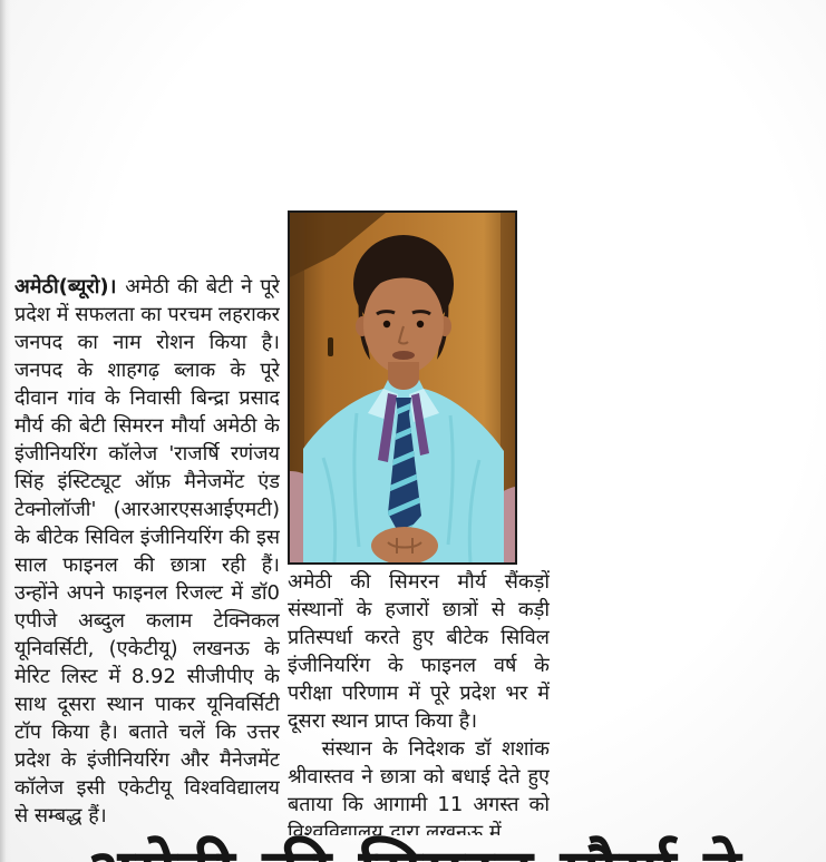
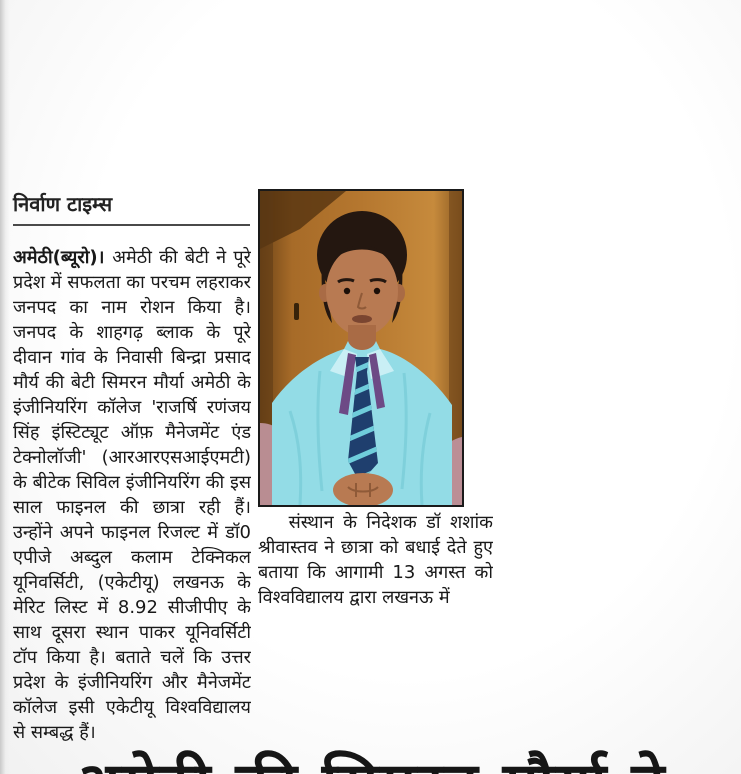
+ निर्वाण टाइम्स
  अमेठी(ब्यूरो)। अमेठी की बेटी ने पूरे प्रदेश में सफलता का परचम लहराकर जनपद का नाम रोशन किया है। जनपद के शाहगढ़ ब्लाक के पूरे दीवान गांव के निवासी बिन्द्रा प्रसाद मौर्य की बेटी सिमरन मौर्या अमेठी के इंजीनियरिंग कॉलेज 'राजर्षि रणंजय सिंह इंस्टिट्यूट ऑफ़ मैनेजमेंट एंड टेक्नोलॉजी' (आरआरएसआईएमटी) के बीटेक सिविल इंजीनियरिंग की इस साल फाइनल की छात्रा रही हैं। उन्होंने अपने फाइनल रिजल्ट में डॉ0 एपीजे अब्दुल कलाम टेक्निकल यूनिवर्सिटी, (एकेटीयू) लखनऊ के मेरिट लिस्ट में 8.92 सीजीपीए के साथ दूसरा स्थान पाकर यूनिवर्सिटी टॉप किया है। बताते चलें कि उत्तर प्रदेश के इंजीनियरिंग और मैनेजमेंट कॉलेज इसी एकेटीयू विश्वविद्यालय से सम्बद्ध हैं।
- अमेठी की सिमरन मौर्य सैंकड़ों संस्थानों के हजारों छात्रों से कड़ी प्रतिस्पर्धा करते हुए बीटेक सिविल इंजीनियरिंग के फाइनल वर्ष के परीक्षा परिणाम में पूरे प्रदेश भर में दूसरा स्थान प्राप्त किया है।
- संस्थान के निदेशक डॉ शशांक श्रीवास्तव ने छात्रा को बधाई देते हुए बताया कि आगामी 11 अगस्त को विश्वविद्यालय द्वारा लखनऊ में
+ संस्थान के निदेशक डॉ शशांक श्रीवास्तव ने छात्रा को बधाई देते हुए बताया कि आगामी 13 अगस्त को विश्वविद्यालय द्वारा लखनऊ में
